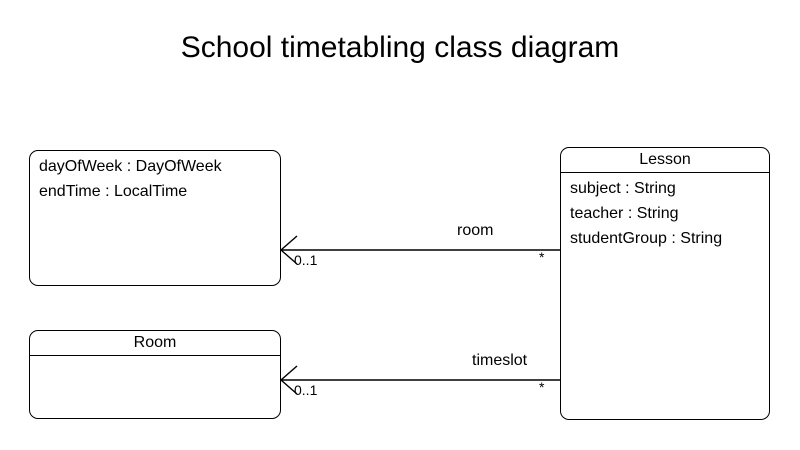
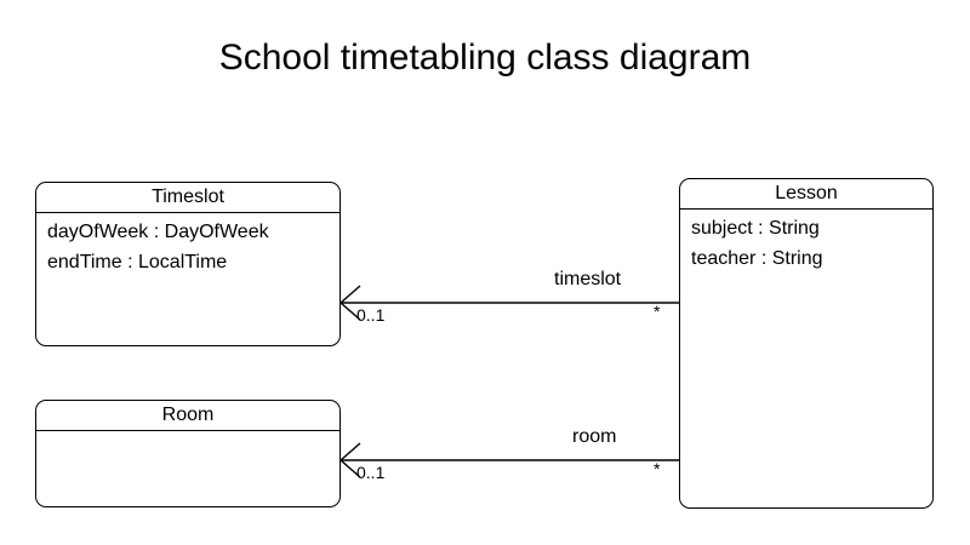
  School timetabling class diagram
+ Timeslot
  dayOfWeek : DayOfWeek
  endTime : LocalTime
  Room
  Lesson
  subject : String
  teacher : String
- studentGroup : String
- room
+ timeslot
  *
  0..1
- timeslot
+ room
  *
  0..1
